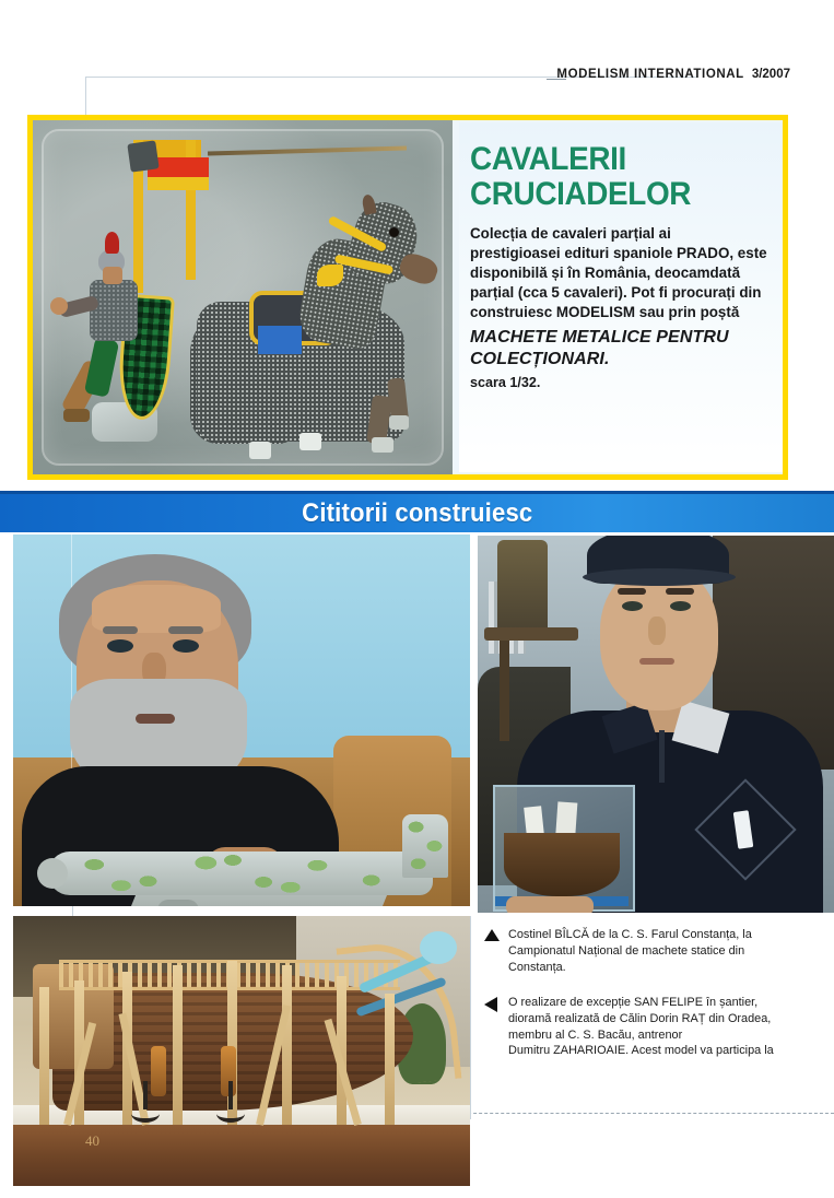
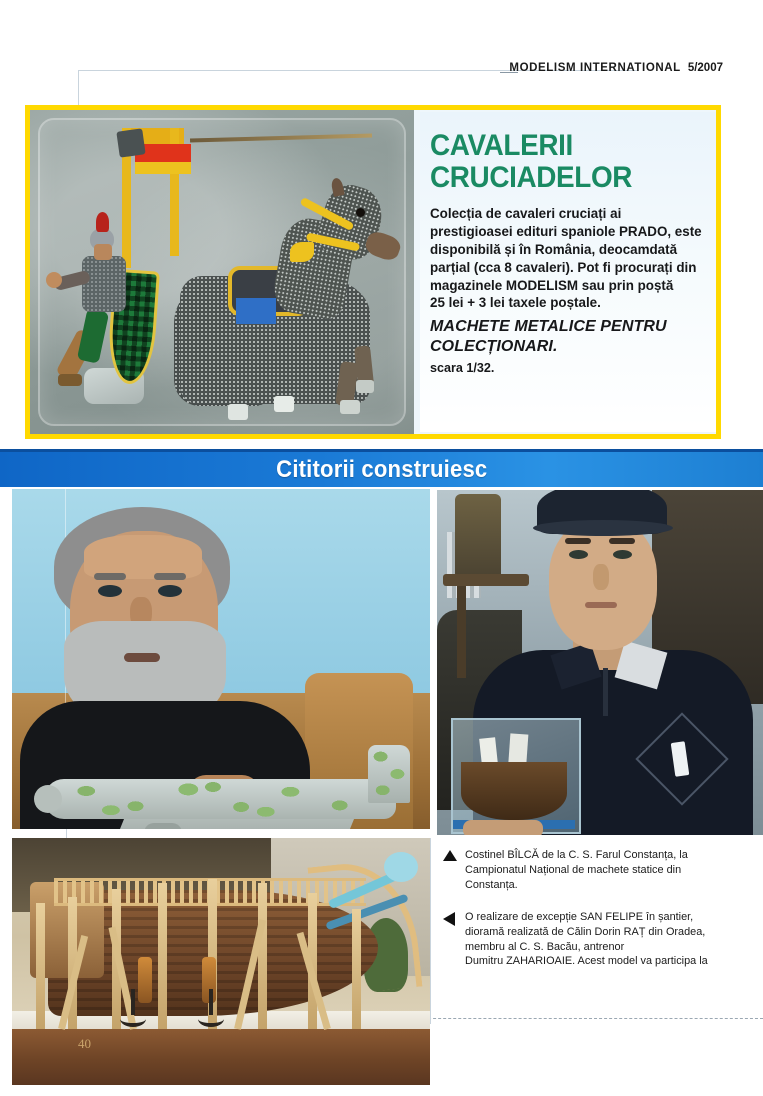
- MODELISM INTERNATIONAL 3/2007
+ MODELISM INTERNATIONAL 5/2007
  CAVALERII
  CRUCIADELOR
- Colecția de cavaleri parțial ai
+ Colecția de cavaleri cruciați ai
  prestigioasei edituri spaniole PRADO, este
  disponibilă și în România, deocamdată
- parțial (cca 5 cavaleri). Pot fi procurați din
+ parțial (cca 8 cavaleri). Pot fi procurați din
- construiesc MODELISM sau prin poștă
+ magazinele MODELISM sau prin poștă
+ 25 lei + 3 lei taxele poștale.
  MACHETE METALICE PENTRU
  COLECȚIONARI.
  scara 1/32.
  Cititorii construiesc
  40
  Costinel BÎLCĂ de la C. S. Farul Constanța, la
  Campionatul Național de machete statice din
  Constanța.
  O realizare de excepție SAN FELIPE în șantier,
  dioramă realizată de Călin Dorin RAȚ din Oradea,
  membru al C. S. Bacău, antrenor
  Dumitru ZAHARIOAIE. Acest model va participa la
